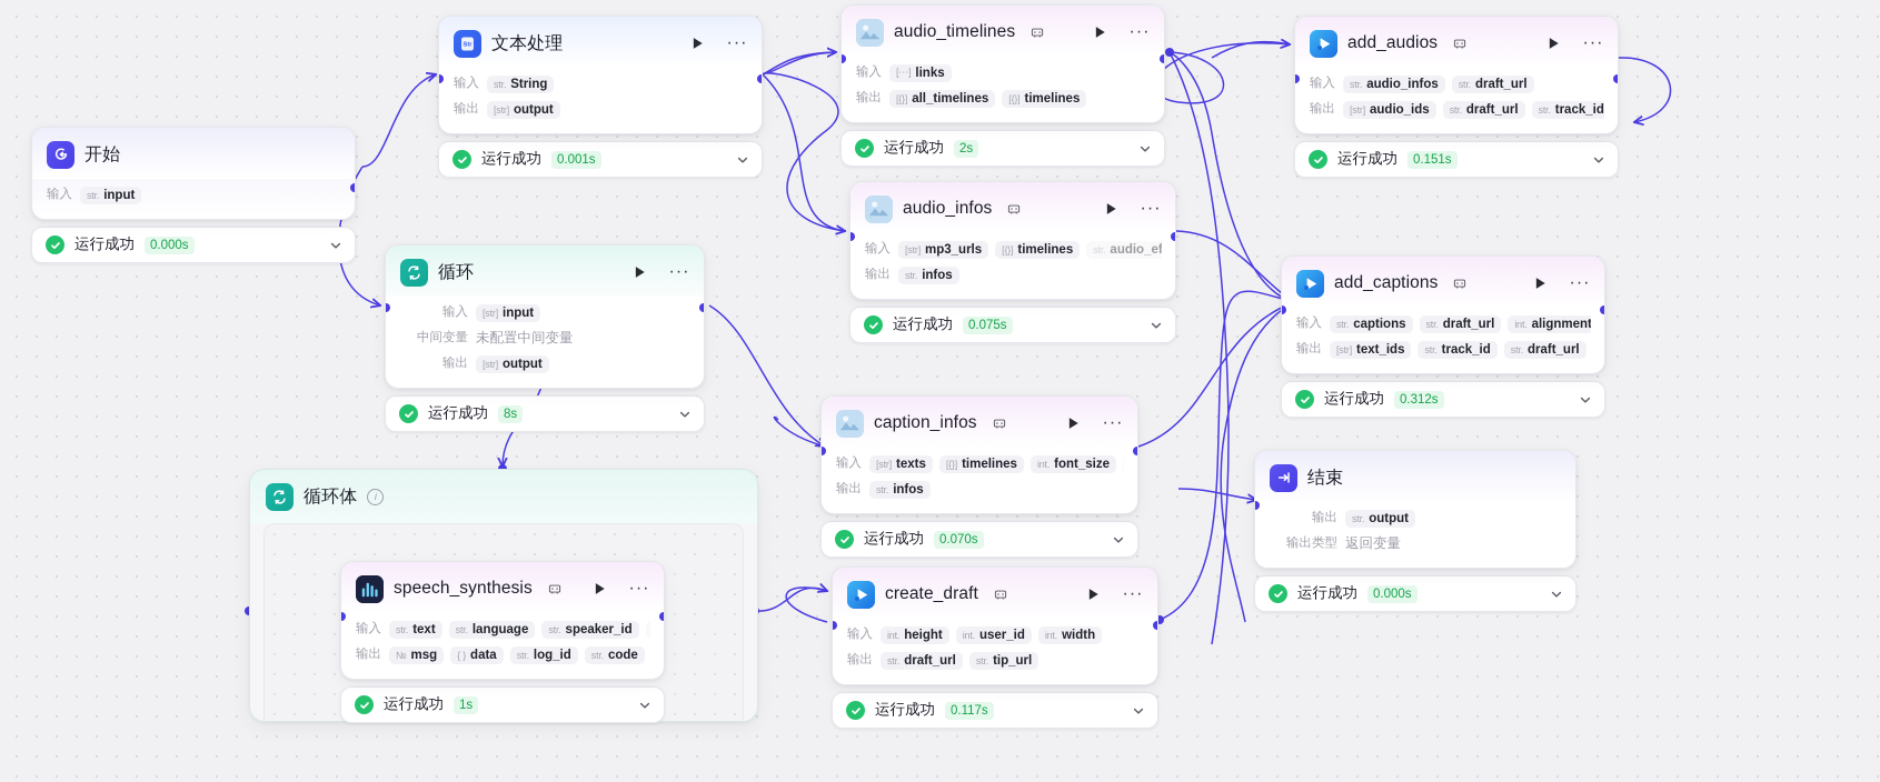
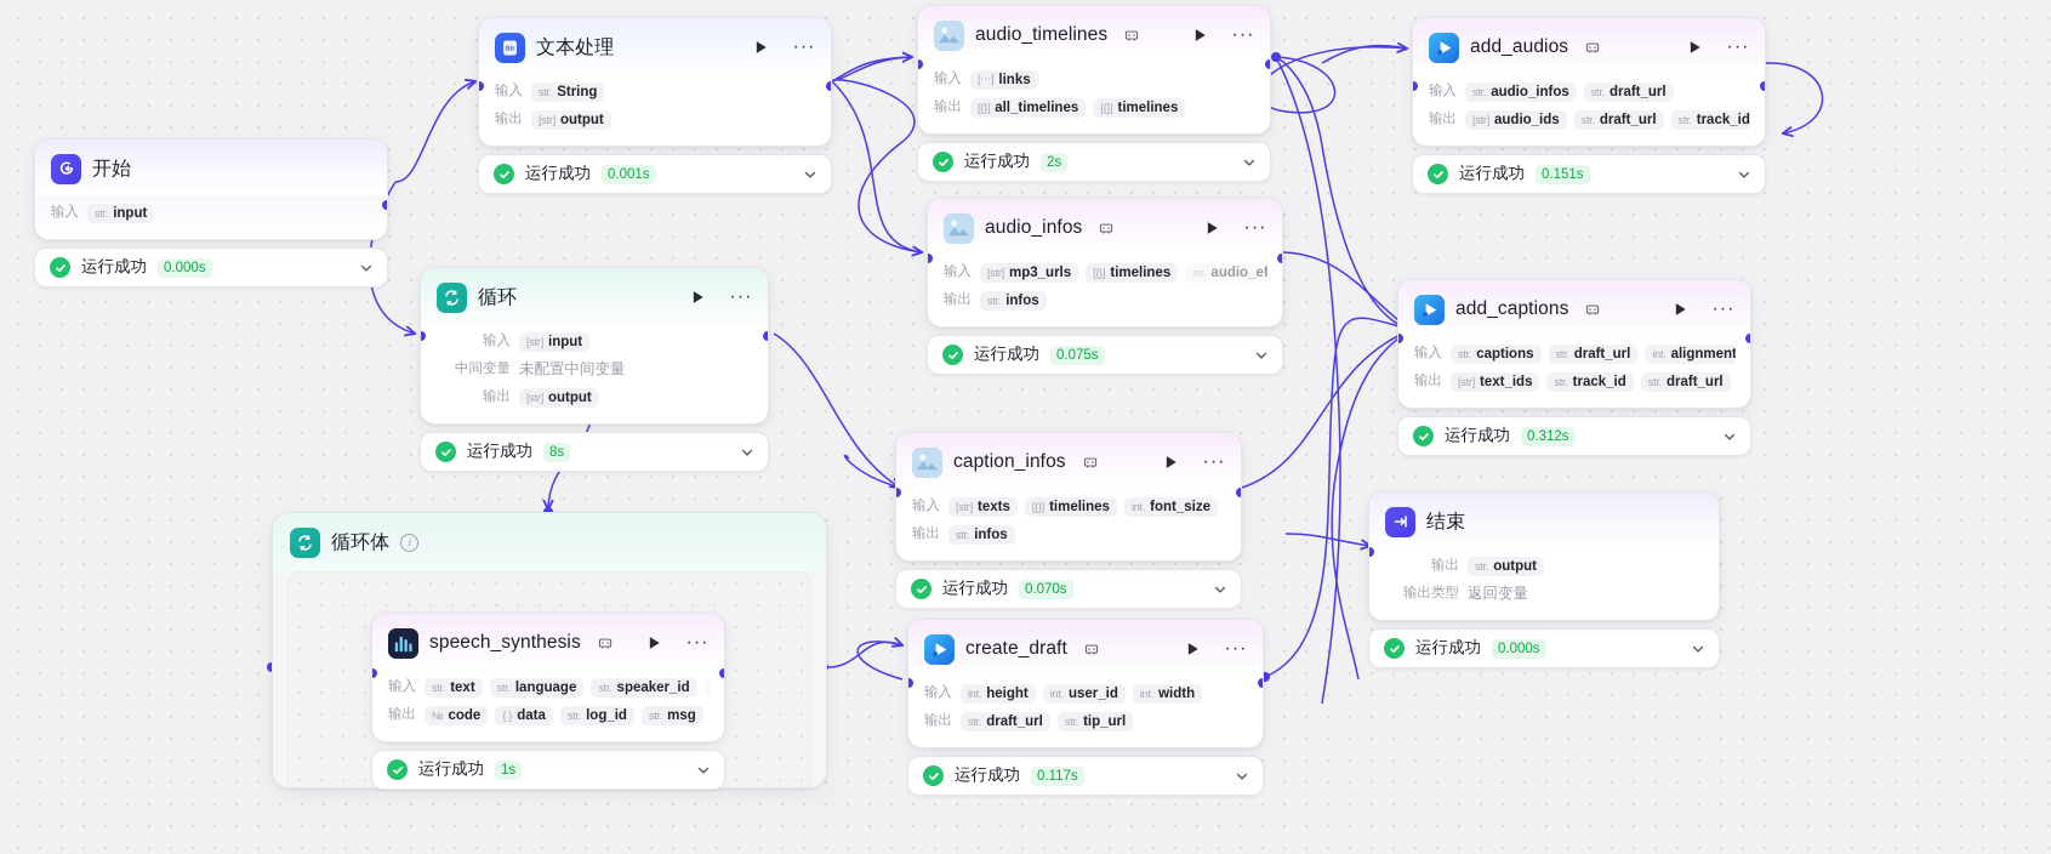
  开始
  输入
  str.
  input
  运行成功
  0.000s
  文本处理
  ···
  输入
  str.
  String
  输出
  [str]
  output
  运行成功
  0.001s
  audio_timelines
  ···
  输入
  [⋯]
  links
  输出
  [{}]
  all_timelines
  [{}]
  timelines
  运行成功
  2s
  add_audios
  ···
  输入
  str.
  audio_infos
  str.
  draft_url
  输出
  [str]
  audio_ids
  str.
  draft_url
  str.
  track_id
  运行成功
  0.151s
  循环
  ···
  输入
  [str]
  input
  中间变量
  未配置中间变量
  输出
  [str]
  output
  运行成功
  8s
  audio_infos
  ···
  输入
  [str]
  mp3_urls
  [{}]
  timelines
  str.
  audio_ef
  输出
  str.
  infos
  运行成功
  0.075s
  add_captions
  ···
  输入
  str.
  captions
  str.
  draft_url
  int.
  alignment
  输出
  [str]
  text_ids
  str.
  track_id
  str.
  draft_url
  运行成功
  0.312s
  caption_infos
  ···
  输入
  [str]
  texts
  [{}]
  timelines
  int.
  font_size
  输出
  str.
  infos
  运行成功
  0.070s
  create_draft
  ···
  输入
  int.
  height
  int.
  user_id
  int.
  width
  输出
  str.
  draft_url
  str.
  tip_url
  运行成功
  0.117s
  结束
  输出
  str.
  output
  输出类型
  返回变量
  运行成功
  0.000s
  循环体
  i
  speech_synthesis
  ···
  输入
  str.
  text
  str.
  language
  str.
  speaker_id
  输出
  №
- msg
+ code
  { }
  data
  str.
  log_id
  str.
- code
+ msg
  运行成功
  1s
